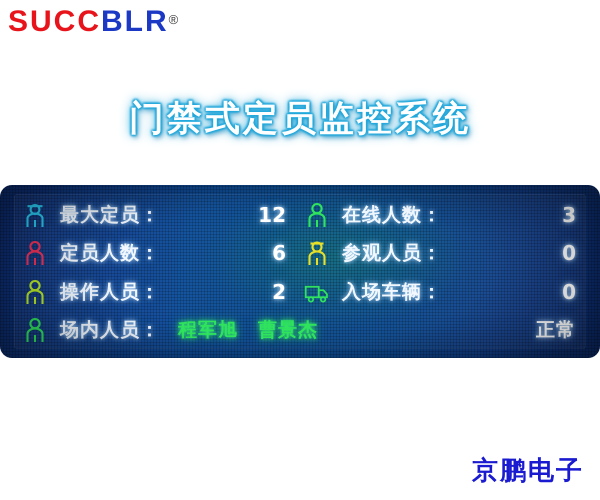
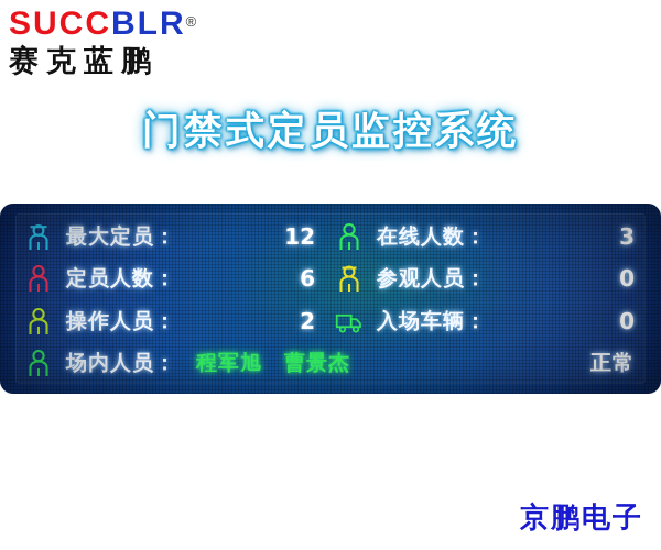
  SUCCBLR
  ®
+ 赛克蓝鹏
  门禁式定员监控系统
  京鹏电子
